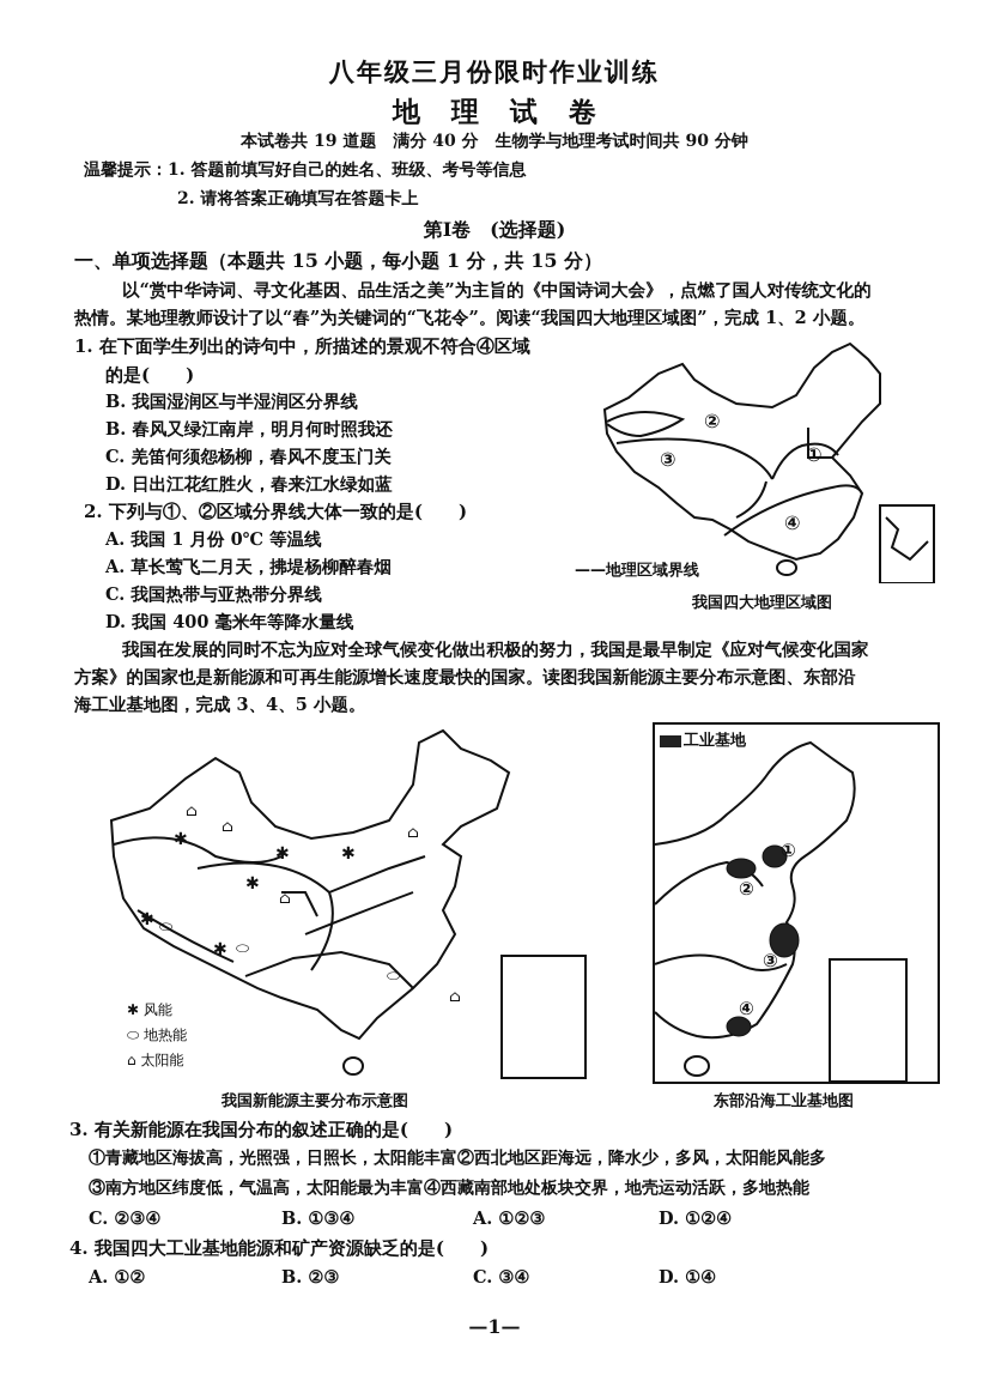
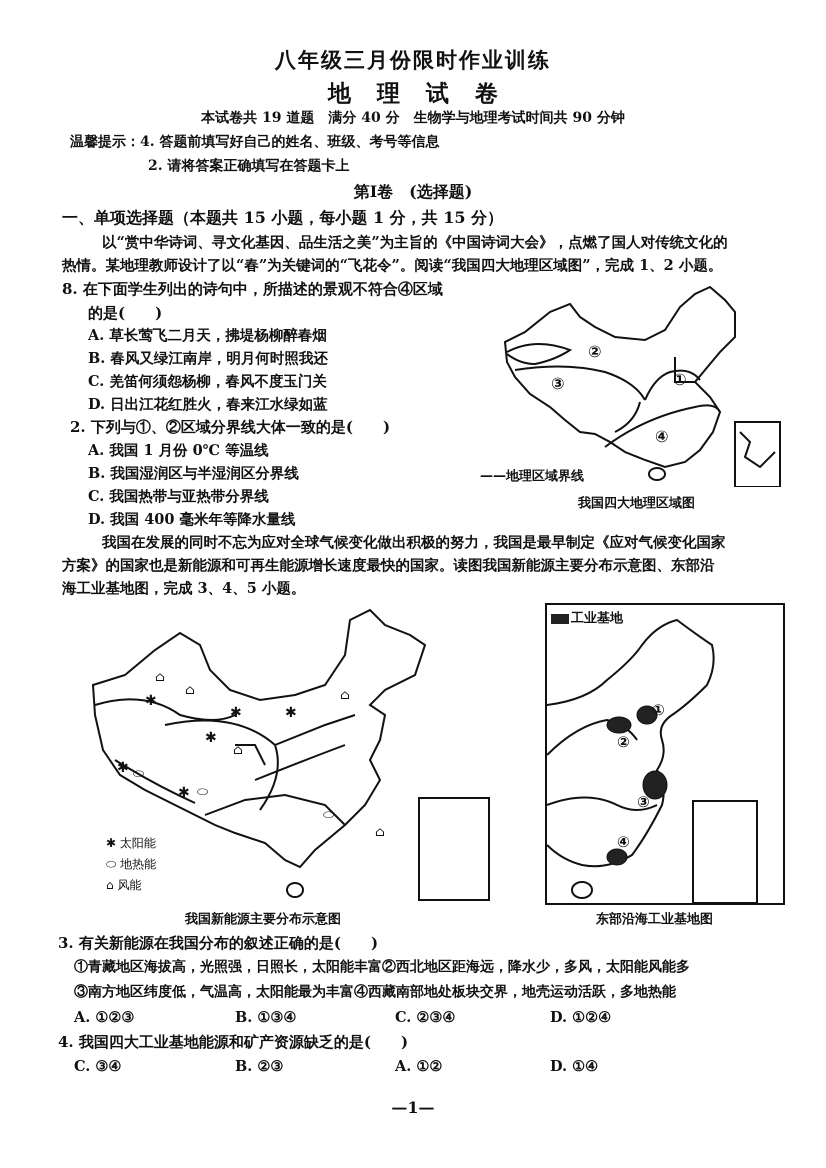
  八年级三月份限时作业训练
  地理试卷
  本试卷共 19 道题 满分 40 分 生物学与地理考试时间共 90 分钟
- 温馨提示：1. 答题前填写好自己的姓名、班级、考号等信息
+ 温馨提示：4. 答题前填写好自己的姓名、班级、考号等信息
  2. 请将答案正确填写在答题卡上
  第Ⅰ卷 (选择题)
  一、单项选择题（本题共 15 小题，每小题 1 分，共 15 分）
  以“赏中华诗词、寻文化基因、品生活之美”为主旨的《中国诗词大会》，点燃了国人对传统文化的
  热情。某地理教师设计了以“春”为关键词的“飞花令”。阅读“我国四大地理区域图”，完成 1、2 小题。
- 1. 在下面学生列出的诗句中，所描述的景观不符合④区域
+ 8. 在下面学生列出的诗句中，所描述的景观不符合④区域
  的是( )
- B. 我国湿润区与半湿润区分界线
+ A. 草长莺飞二月天，拂堤杨柳醉春烟
  B. 春风又绿江南岸，明月何时照我还
  C. 羌笛何须怨杨柳，春风不度玉门关
  D. 日出江花红胜火，春来江水绿如蓝
  2. 下列与①、②区域分界线大体一致的是( )
  A. 我国 1 月份 0℃ 等温线
- A. 草长莺飞二月天，拂堤杨柳醉春烟
+ B. 我国湿润区与半湿润区分界线
  C. 我国热带与亚热带分界线
  D. 我国 400 毫米年等降水量线
  ②
  ③
  ①
  ④
  ——地理区域界线
  我国四大地理区域图
  我国在发展的同时不忘为应对全球气候变化做出积极的努力，我国是最早制定《应对气候变化国家
  方案》的国家也是新能源和可再生能源增长速度最快的国家。读图我国新能源主要分布示意图、东部沿
  海工业基地图，完成 3、4、5 小题。
  ✱
  ✱
  ✱
  ✱
  ✱
  ✱
  ⌂
  ⌂
  ⌂
  ⌂
  ⌂
  ⬭
  ⬭
  ⬭
- ✱ 风能
+ ✱ 太阳能
  ⬭ 地热能
- ⌂ 太阳能
+ ⌂ 风能
  我国新能源主要分布示意图
  工业基地
  ①
  ②
  ③
  ④
  东部沿海工业基地图
  3. 有关新能源在我国分布的叙述正确的是( )
  ①青藏地区海拔高，光照强，日照长，太阳能丰富②西北地区距海远，降水少，多风，太阳能风能多
  ③南方地区纬度低，气温高，太阳能最为丰富④西藏南部地处板块交界，地壳运动活跃，多地热能
- C. ②③④
+ A. ①②③
  B. ①③④
- A. ①②③
+ C. ②③④
  D. ①②④
  4. 我国四大工业基地能源和矿产资源缺乏的是( )
- A. ①②
+ C. ③④
  B. ②③
- C. ③④
+ A. ①②
  D. ①④
  —1—
